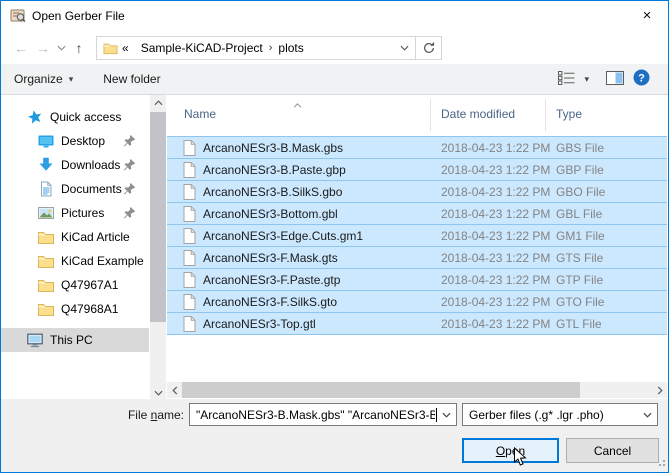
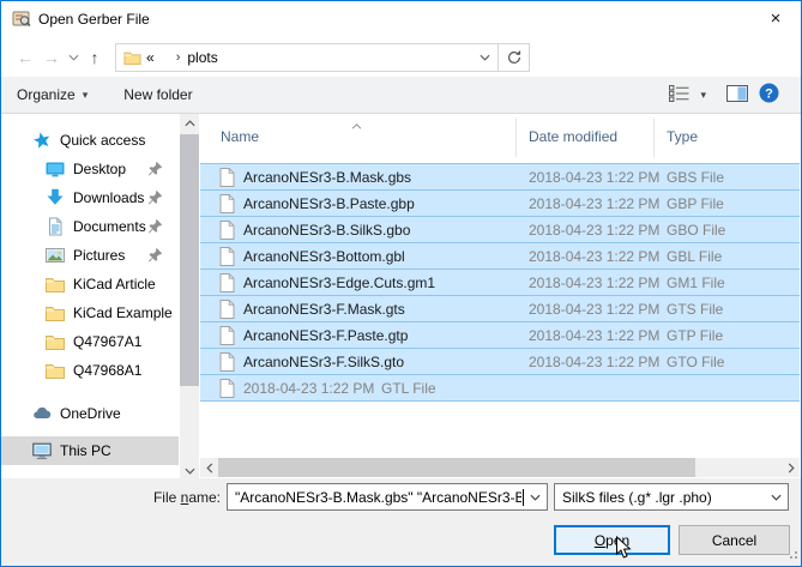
  Open Gerber File
  ×
  ←
  →
  ↑
  «
- Sample-KiCAD-Project
  ›
  plots
  Organize
  ▾
  New folder
  ▾
  ?
  Quick access
  Desktop
  Downloads
  Documents
  Pictures
  KiCad Article
  KiCad Example
  Q47967A1
  Q47968A1
+ OneDrive
  This PC
  Name
  Date modified
  Type
  ArcanoNESr3-B.Mask.gbs
  2018-04-23 1:22 PM
  GBS File
  ArcanoNESr3-B.Paste.gbp
  2018-04-23 1:22 PM
  GBP File
  ArcanoNESr3-B.SilkS.gbo
  2018-04-23 1:22 PM
  GBO File
  ArcanoNESr3-Bottom.gbl
  2018-04-23 1:22 PM
  GBL File
  ArcanoNESr3-Edge.Cuts.gm1
  2018-04-23 1:22 PM
  GM1 File
  ArcanoNESr3-F.Mask.gts
  2018-04-23 1:22 PM
  GTS File
  ArcanoNESr3-F.Paste.gtp
  2018-04-23 1:22 PM
  GTP File
  ArcanoNESr3-F.SilkS.gto
  2018-04-23 1:22 PM
  GTO File
- ArcanoNESr3-Top.gtl
  2018-04-23 1:22 PM
  GTL File
  File name:
  "ArcanoNESr3-B.Mask.gbs" "ArcanoNESr3-B
- Gerber files (.g* .lgr .pho)
+ SilkS files (.g* .lgr .pho)
  Opn
  Cancel
